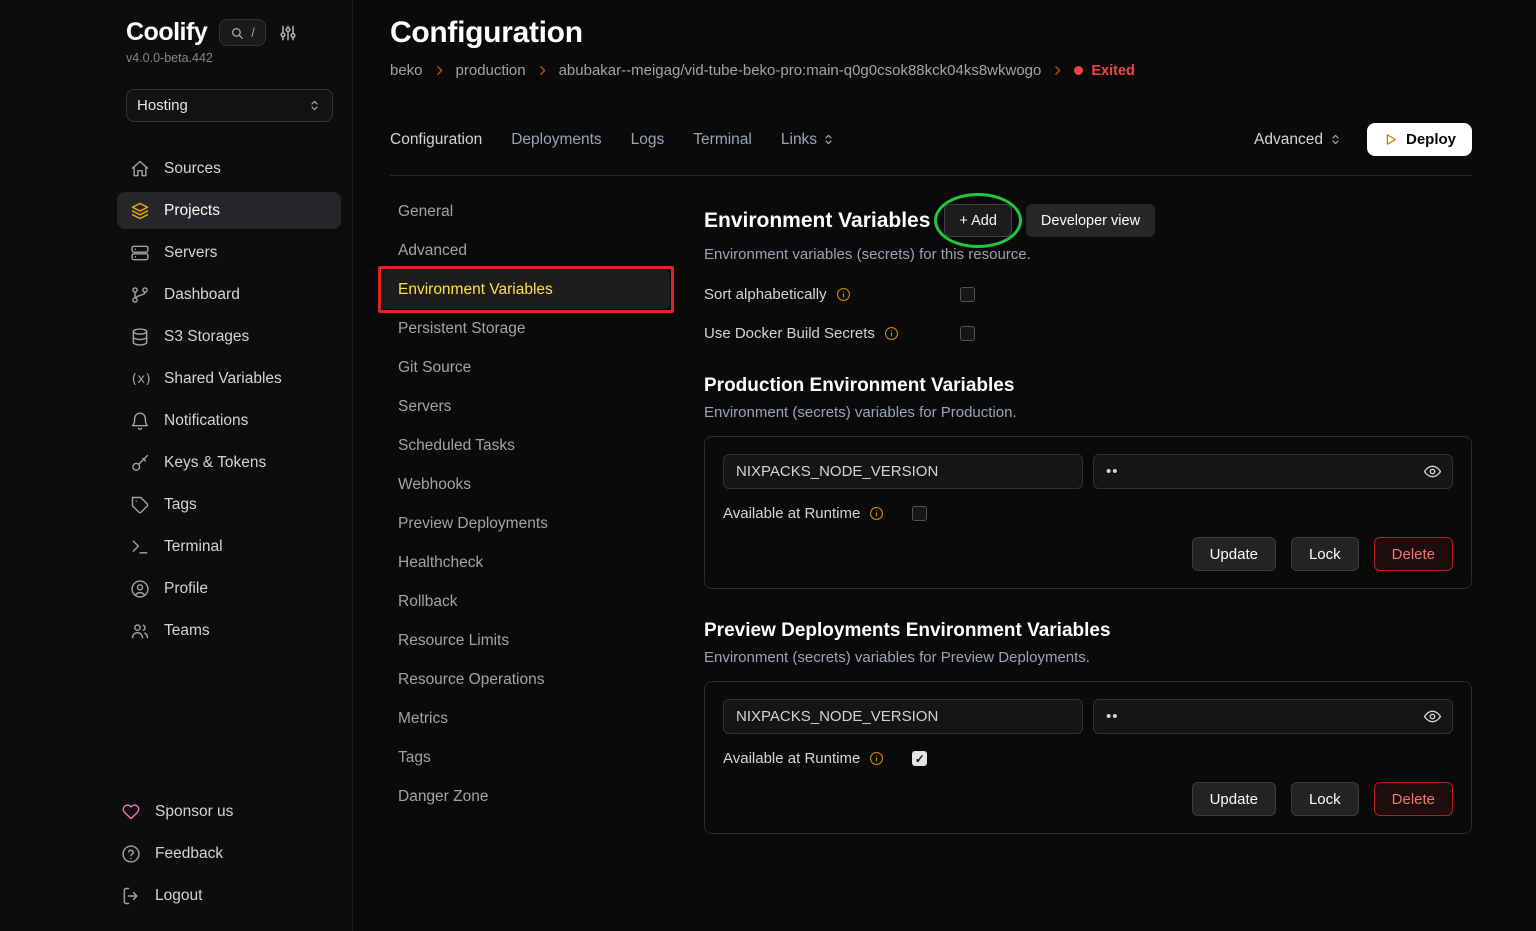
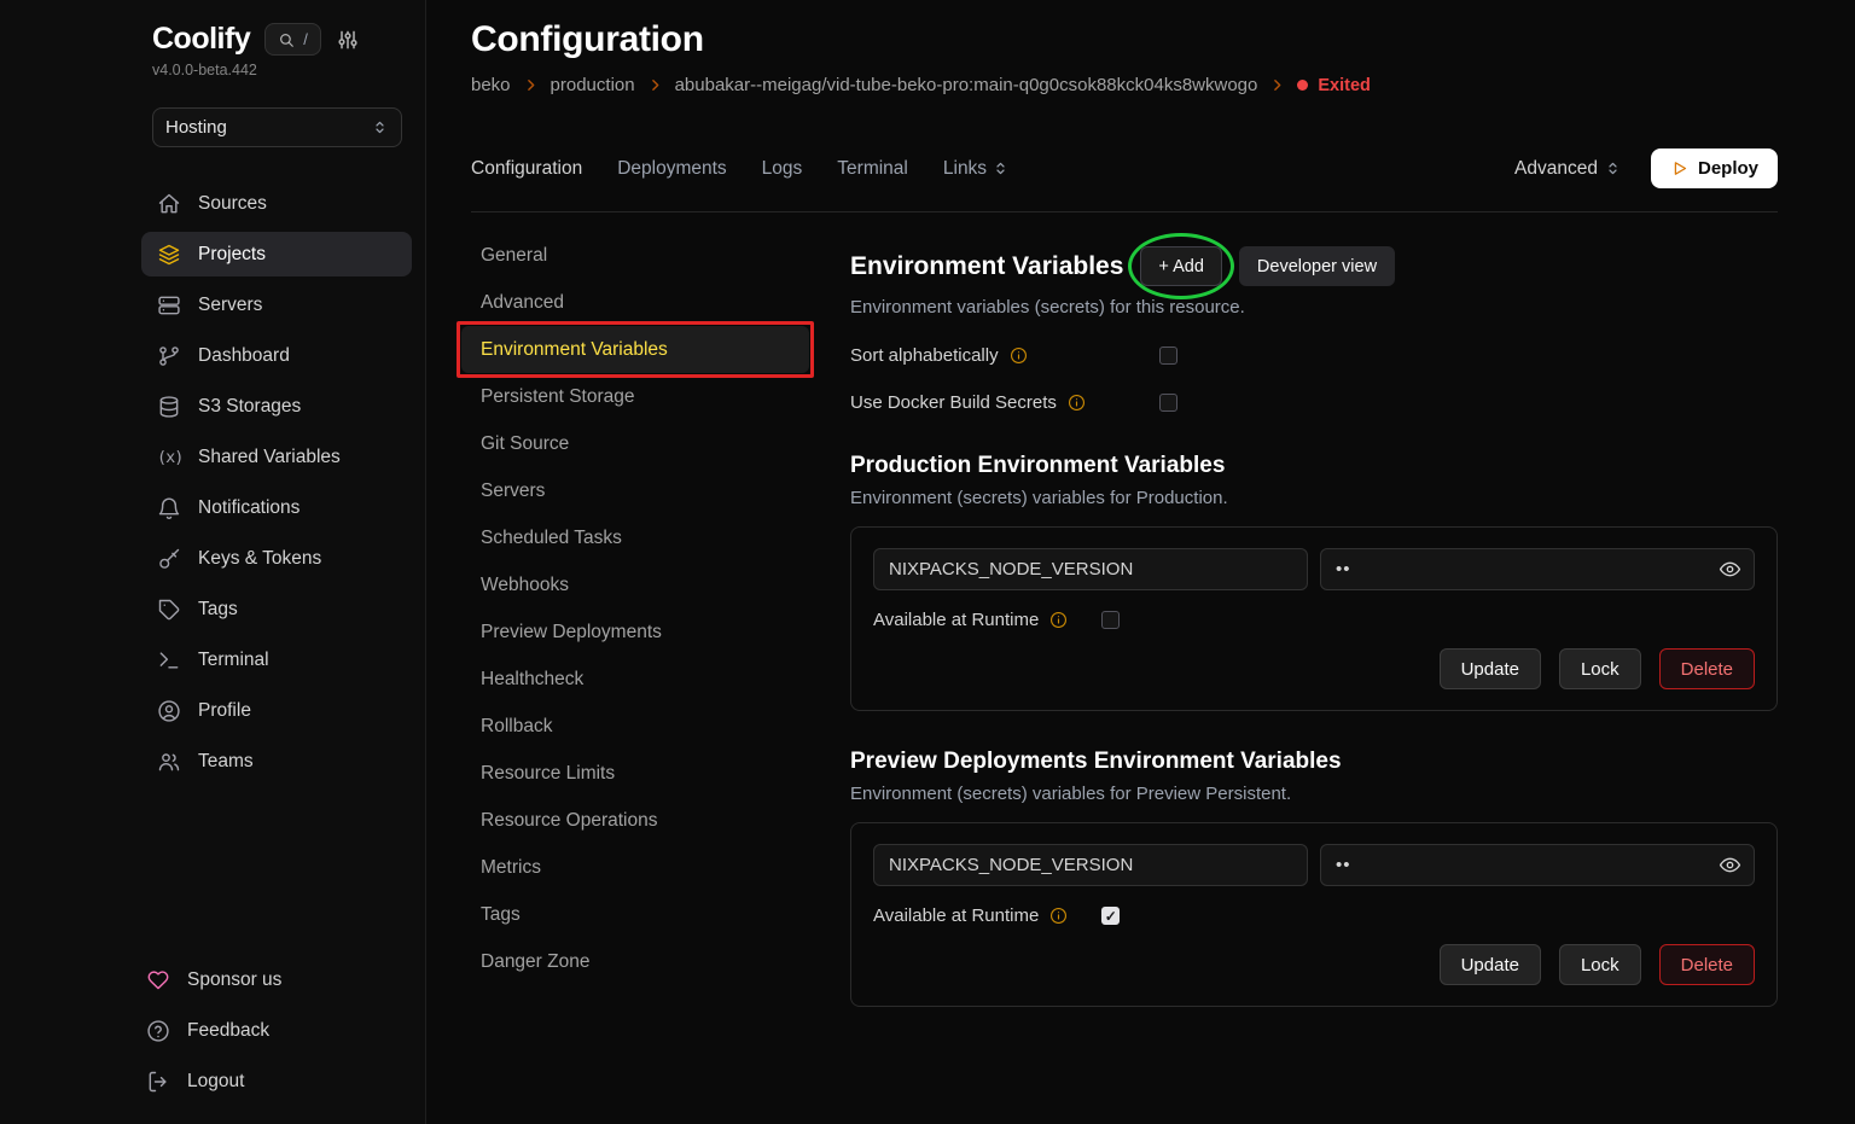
  Coolify
  /
  v4.0.0-beta.442
  Hosting
  Sources
  Projects
  Servers
  Dashboard
  S3 Storages
  (x)
  Shared Variables
  Notifications
  Keys & Tokens
  Tags
  Terminal
  Profile
  Teams
  Sponsor us
  Feedback
  Logout
  Configuration
  beko
  production
  abubakar--meigag/vid-tube-beko-pro:main-q0g0csok88kck04ks8wkwogo
  Exited
  Configuration
  Deployments
  Logs
  Terminal
  Links
  Advanced
  Deploy
  General
  Advanced
  Environment Variables
  Persistent Storage
  Git Source
  Servers
  Scheduled Tasks
  Webhooks
  Preview Deployments
  Healthcheck
  Rollback
  Resource Limits
  Resource Operations
  Metrics
  Tags
  Danger Zone
  Environment Variables
  + Add
  Developer view
  Environment variables (secrets) for this resource.
  Sort alphabetically
  Use Docker Build Secrets
  Production Environment Variables
  Environment (secrets) variables for Production.
  NIXPACKS_NODE_VERSION
  ••
  Available at Runtime
  Update
  Lock
  Delete
  Preview Deployments Environment Variables
- Environment (secrets) variables for Preview Deployments.
+ Environment (secrets) variables for Preview Persistent.
  NIXPACKS_NODE_VERSION
  ••
  Available at Runtime
  Update
  Lock
  Delete
